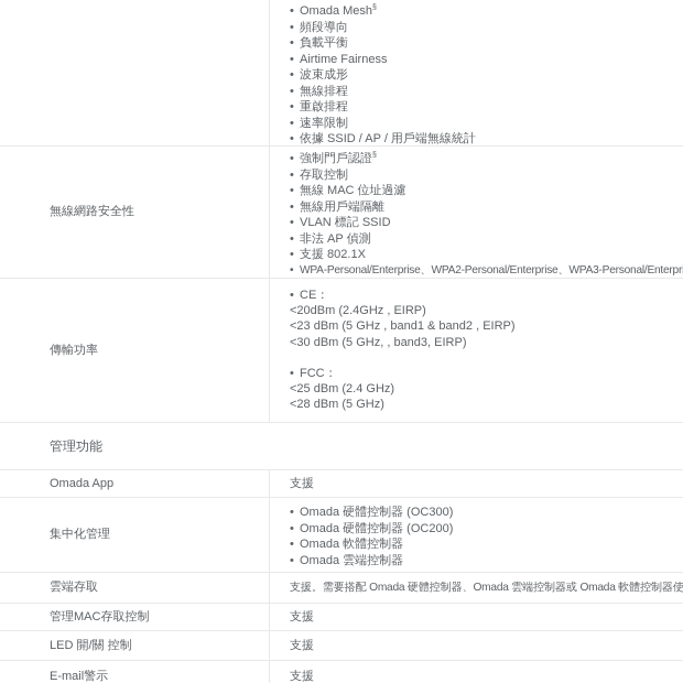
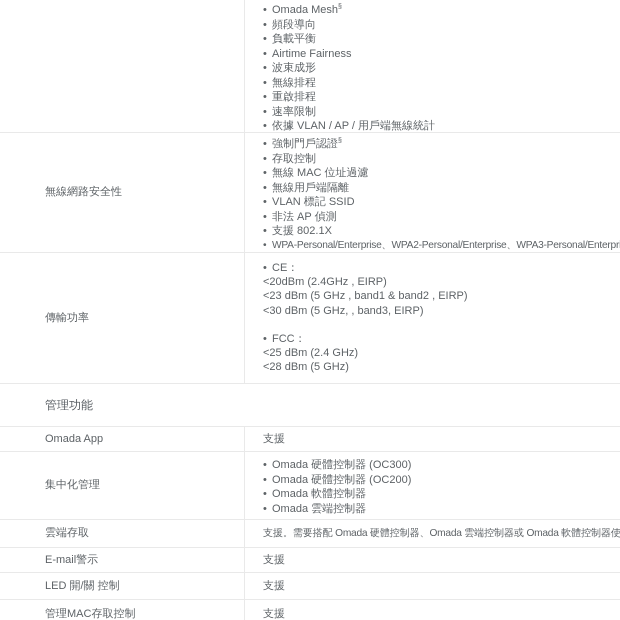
  Omada Mesh
  頻段導向
  負載平衡
  Airtime Fairness
  波束成形
  無線排程
  重啟排程
  速率限制
- 依據 SSID / AP / 用戶端無線統計
+ 依據 VLAN / AP / 用戶端無線統計
  無線網路安全性
  強制門戶認證
  存取控制
  無線 MAC 位址過濾
  無線用戶端隔離
  VLAN 標記 SSID
  非法 AP 偵測
  支援 802.1X
  WPA-Personal/Enterprise、WPA2-Personal/Enterprise、WPA3-Personal/Enterpr
  傳輸功率
  CE：
  <20dBm (2.4GHz , EIRP)
  <23 dBm (5 GHz , band1 & band2 , EIRP)
  <30 dBm (5 GHz, , band3, EIRP)
  FCC：
  <25 dBm (2.4 GHz)
  <28 dBm (5 GHz)
  管理功能
  Omada App
  支援
  集中化管理
  Omada 硬體控制器 (OC300)
  Omada 硬體控制器 (OC200)
  Omada 軟體控制器
  Omada 雲端控制器
  雲端存取
  支援。需要搭配 Omada 硬體控制器、Omada 雲端控制器或 Omada 軟體控制器使
- 管理MAC存取控制
+ E-mail警示
  支援
  LED 開/關 控制
  支援
- E-mail警示
+ 管理MAC存取控制
  支援
